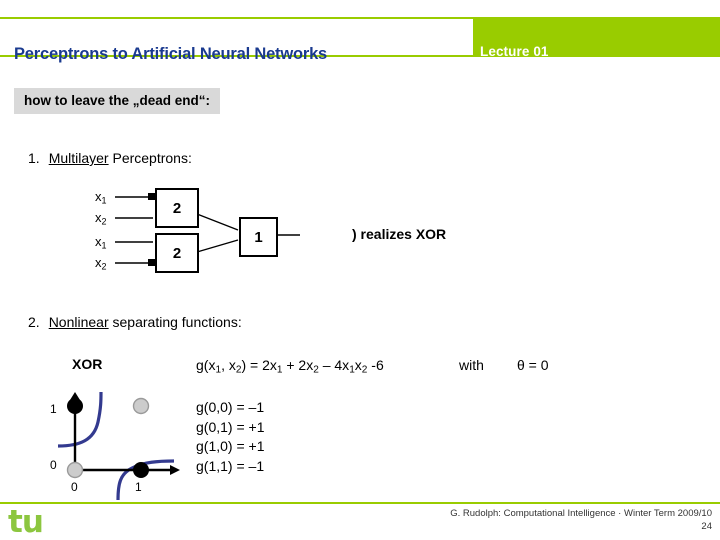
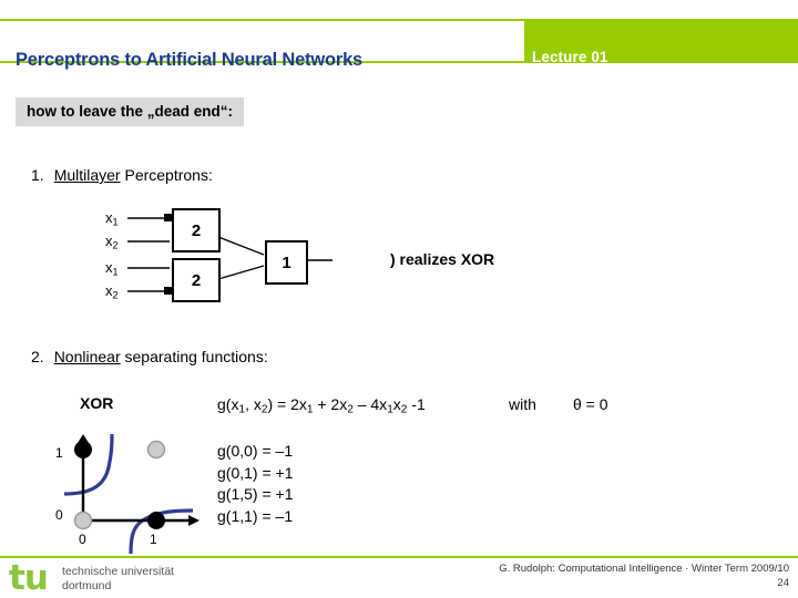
  Perceptrons to Artificial Neural Networks
  Lecture 01
  how to leave the „dead end“:
  1. Multilayer Perceptrons:
  x1
  x2
  x1
  x2
  2
  2
  1
  ) realizes XOR
  2. Nonlinear separating functions:
  XOR
- g(x1, x2) = 2x1 + 2x2 – 4x1x2 -6
+ g(x1, x2) = 2x1 + 2x2 – 4x1x2 -1
  with
  θ = 0
  g(0,0) = –1
  g(0,1) = +1
- g(1,0) = +1
+ g(1,5) = +1
  g(1,1) = –1
  1
  0
  0
  1
  tu
+ technische universität
+ dortmund
  G. Rudolph: Computational Intelligence · Winter Term 2009/10
  24
